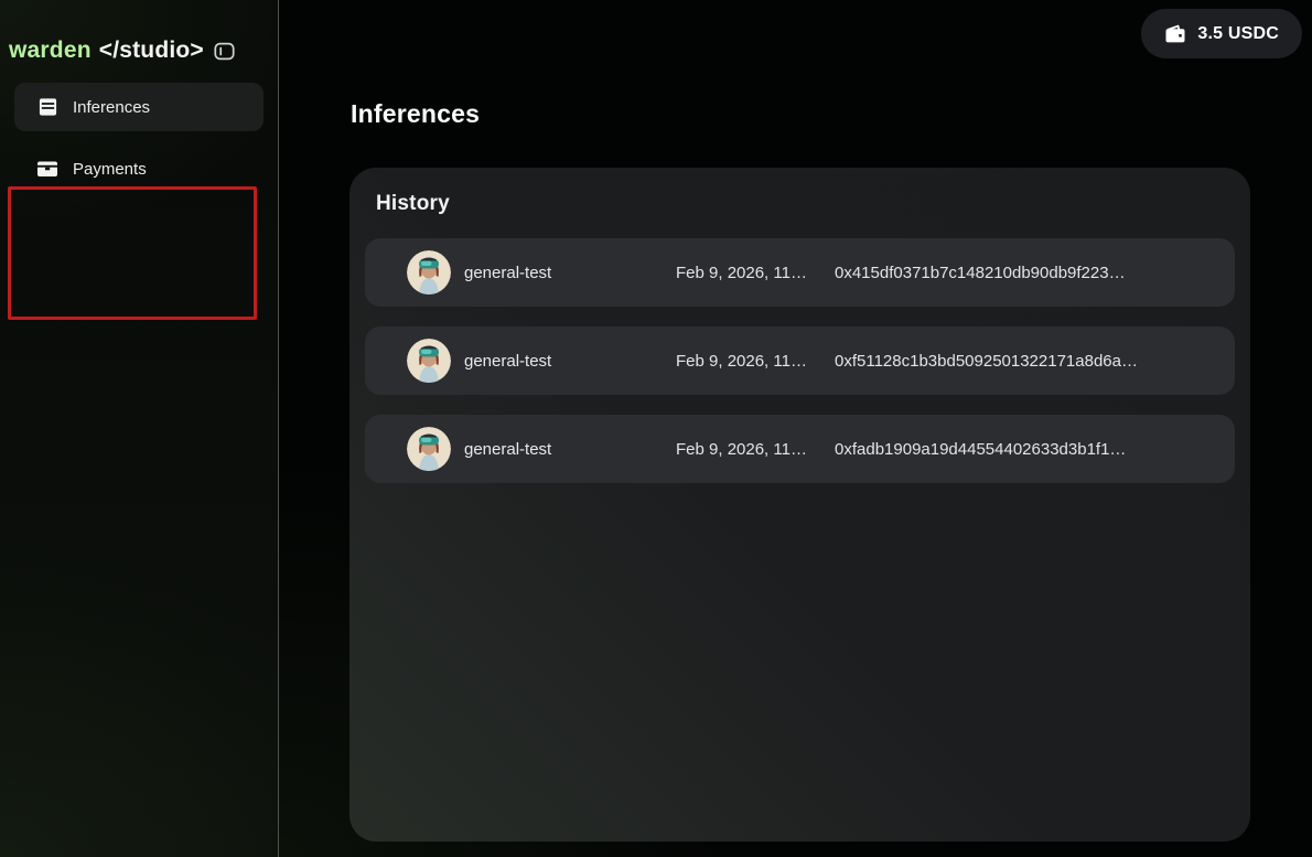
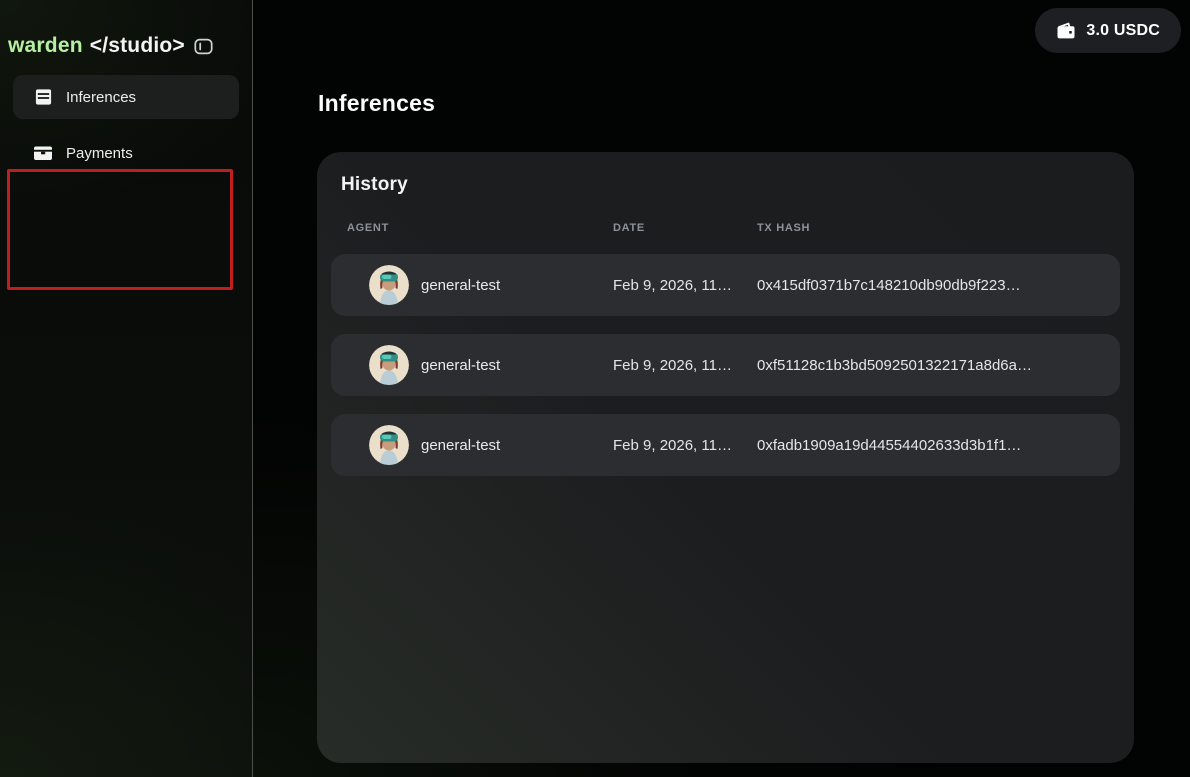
  warden
  </studio>
  Inferences
  Payments
- 3.5 USDC
+ 3.0 USDC
  Inferences
  History
+ AGENT
+ DATE
+ TX HASH
  general-test
  Feb 9, 2026, 11…
  0x415df0371b7c148210db90db9f223…
  general-test
  Feb 9, 2026, 11…
  0xf51128c1b3bd5092501322171a8d6a…
  general-test
  Feb 9, 2026, 11…
  0xfadb1909a19d44554402633d3b1f1…
